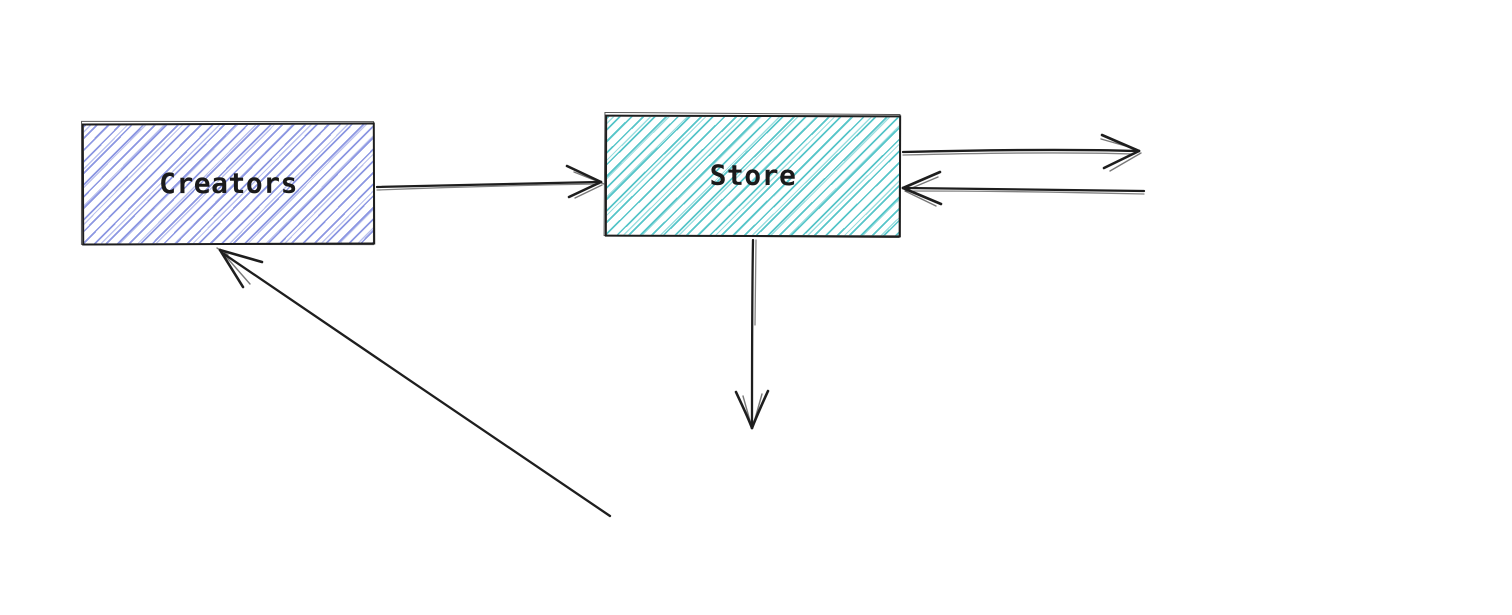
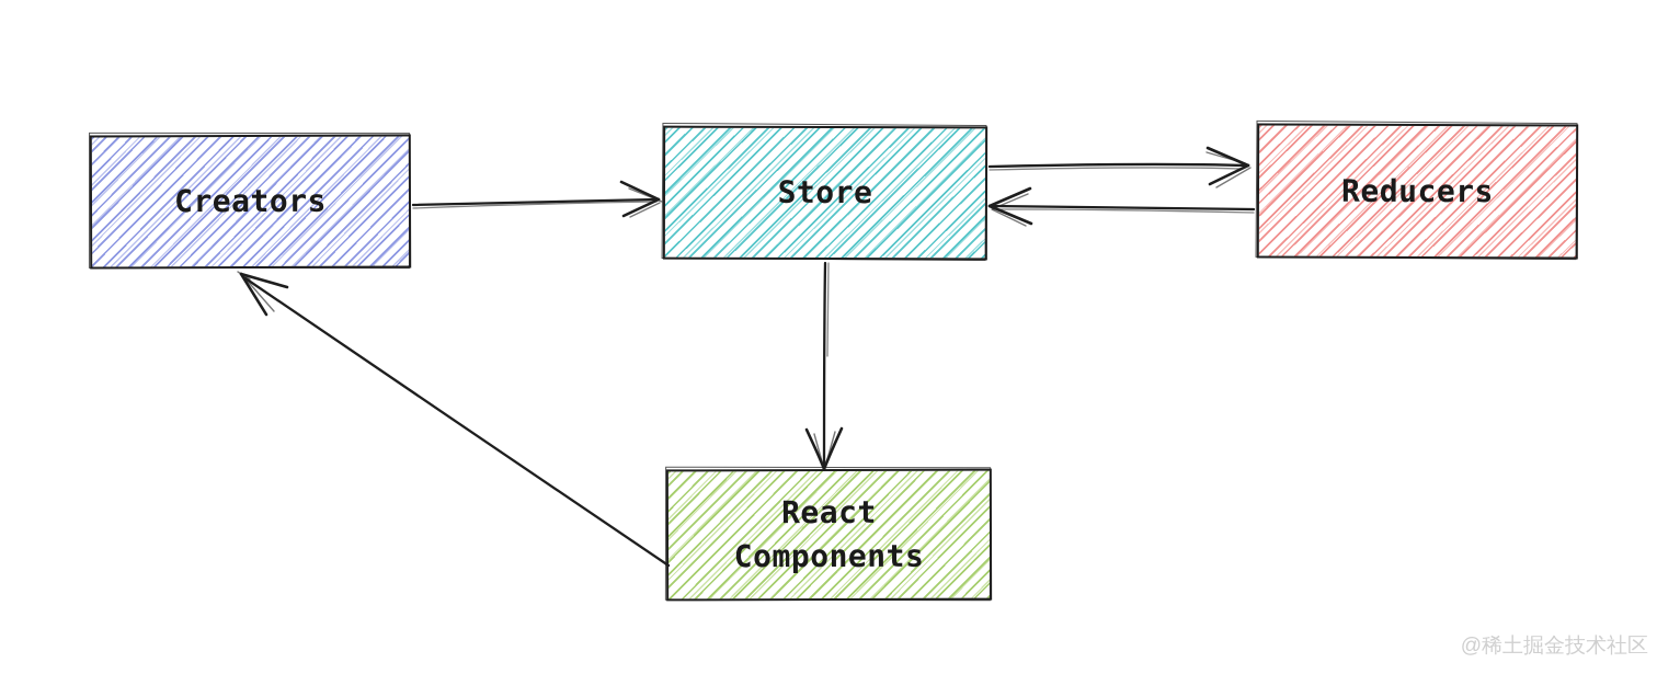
  Creators
  Store
+ Reducers
+ React
+ Components
+ @稀土掘金技术社区
